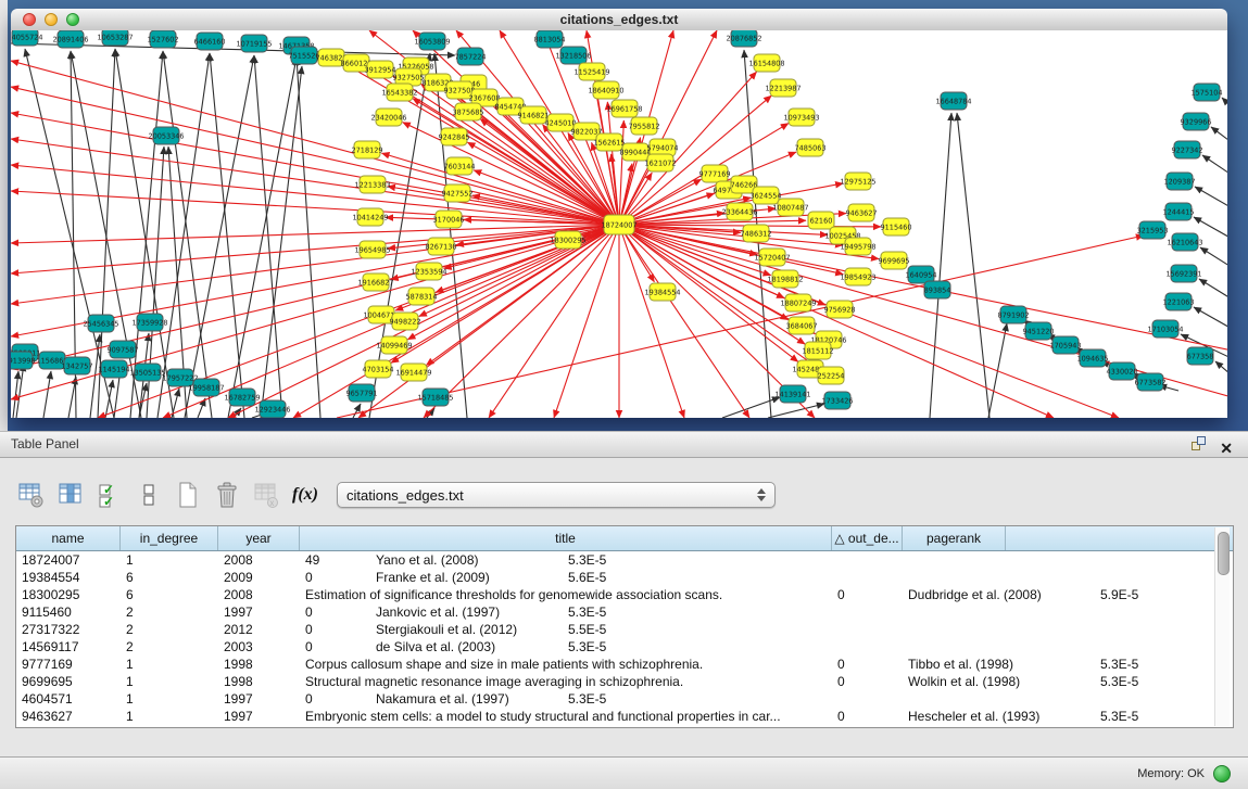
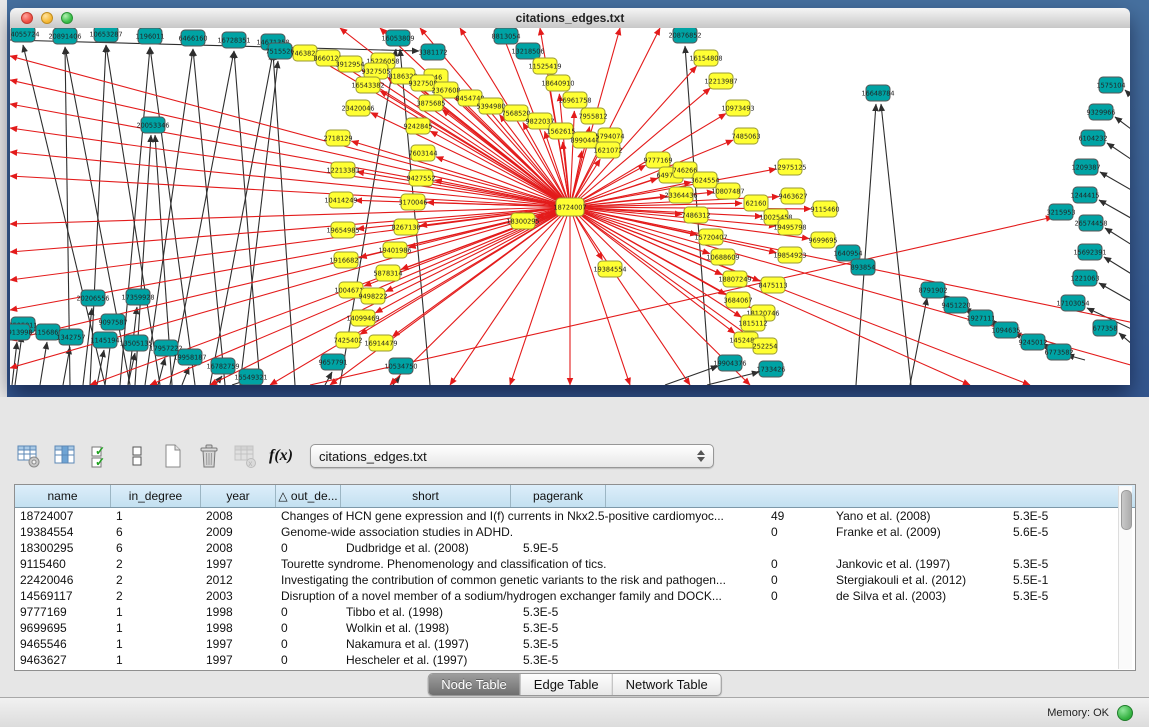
  citations_edges.txt
  20891406
- 1527602
+ 1196011
  6466160
- 10719155
+ 16728351
  14671358
  7515526
  16053809
- 7857224
+ 3381172
  13218506
  8813054
  20053346
- 25456345
+ 20206556
  17359928
  913998
  115686
  1342757
  9097587
  1145194
  13505135
  17957222
  19958187
  16782759
- 12923446
+ 15549321
  9657791
- 15718485
+ 10534750
- 14139141
+ 19904376
  1733426
  16648784
  1575104
  9329966
- 9227342
+ 6104232
  1209387
  1244415
  3215953
- 16210643
+ 26574458
  15692391
  1221063
  17103054
  677358
  8791902
  9451220
- 1705943
+ 1927111
  1094635
- 4330020
+ 9245012
  6773582
  1640954
  893854
  746382
  866012
  3912954
  15226058
  9327505
  818632
  16543382
  932750
  2367608
  845474
  3875685
- 9146821
+ 5394980
- 4245010
+ 7568520
  9822037
  11525419
  18640910
  16961758
  1562615
  7955812
  8990444
  5794074
  1621072
  23420046
  9242845
  2718129
  7603144
  16154808
  12213987
  10973493
  7485063
  12975125
  9463627
  9115460
  9699695
  9777169
  746266
  3624554
  23364436
  10807487
  62160
  7486312
  10025458
  19495798
  15720407
- 18198812
+ 10688609
  19854923
  18807249
- 9756928
+ 8475113
  12213383
  10414249
  19654985
  19166827
  100467
  9498222
  14099469
- 4703154
+ 7425402
  16914479
  9427552
  3170046
  8267130
- 12353594
+ 19401986
  5878314
  3684067
  18120746
  1815112
  145248
  252254
  18300295
  19384554
  18724007
- Table Panel
- ✕
  ✓
  ✓
  x
  f(x)
  citations_edges.txt
  name
  in_degree
  year
- title
  △ out_de...
+ short
  pagerank
  18724007
  1
  2008
+ Changes of HCN gene expression and I(f) currents in Nkx2.5-positive cardiomyoc...
  49
  Yano et al. (2008)
  5.3E-5
  19384554
  6
  2009
+ Genome-wide association studies in ADHD.
  0
  Franke et al. (2009)
  5.6E-5
  18300295
  6
  2008
- Estimation of significance thresholds for genomewide association scans.
  0
  Dudbridge et al. (2008)
  5.9E-5
  9115460
  2
  1997
+ Tourette syndrome. Phenomenology and classification of tics.
  0
  Jankovic et al. (1997)
  5.3E-5
- 27317322
+ 22420046
  2
  2012
+ Investigating the contribution of common genetic variants to the risk and pathogen...
  0
  Stergiakouli et al. (2012)
- 5.5E-5
+ 5.5E-1
  14569117
  2
  2003
+ Disruption of a novel member of a sodium/hydrogen exchanger family and DOCK...
  0
  de Silva et al. (2003)
  5.3E-5
  9777169
  1
  1998
- Corpus callosum shape and size in male patients with schizophrenia.
  0
  Tibbo et al. (1998)
  5.3E-5
  9699695
  1
  1998
- Structural magnetic resonance image averaging in schizophrenia.
  0
  Wolkin et al. (1998)
  5.3E-5
- 4604571
+ 9465546
  1
  1997
  0
  Nakamura et al. (1997)
  5.3E-5
  9463627
  1
  1997
- Embryonic stem cells: a model to study structural and functional properties in car...
  0
- Hescheler et al. (1993)
+ Hescheler et al. (1997)
  5.3E-5
+ Node Table
+ Edge Table
+ Network Table
  Memory: OK
